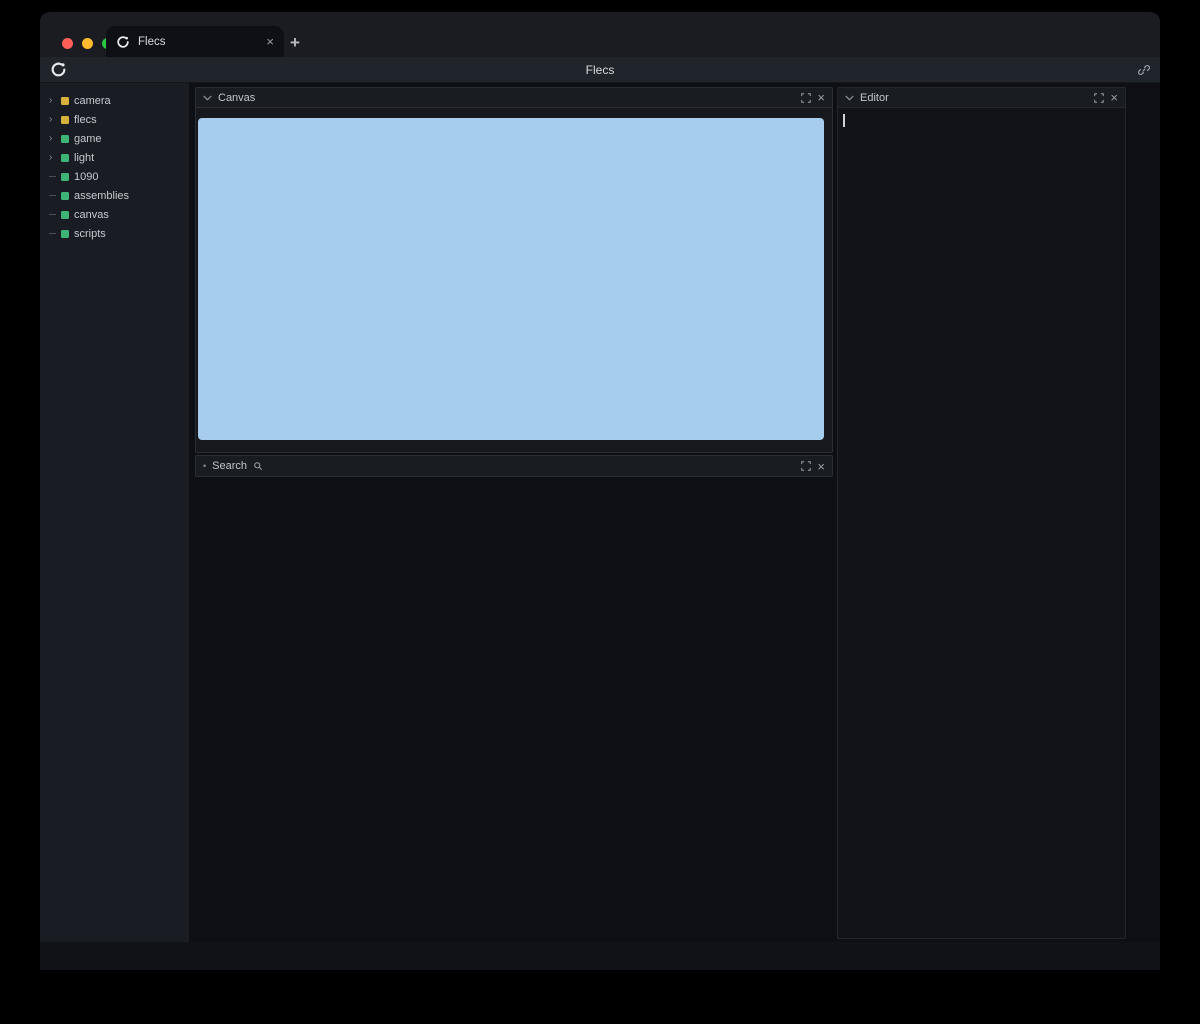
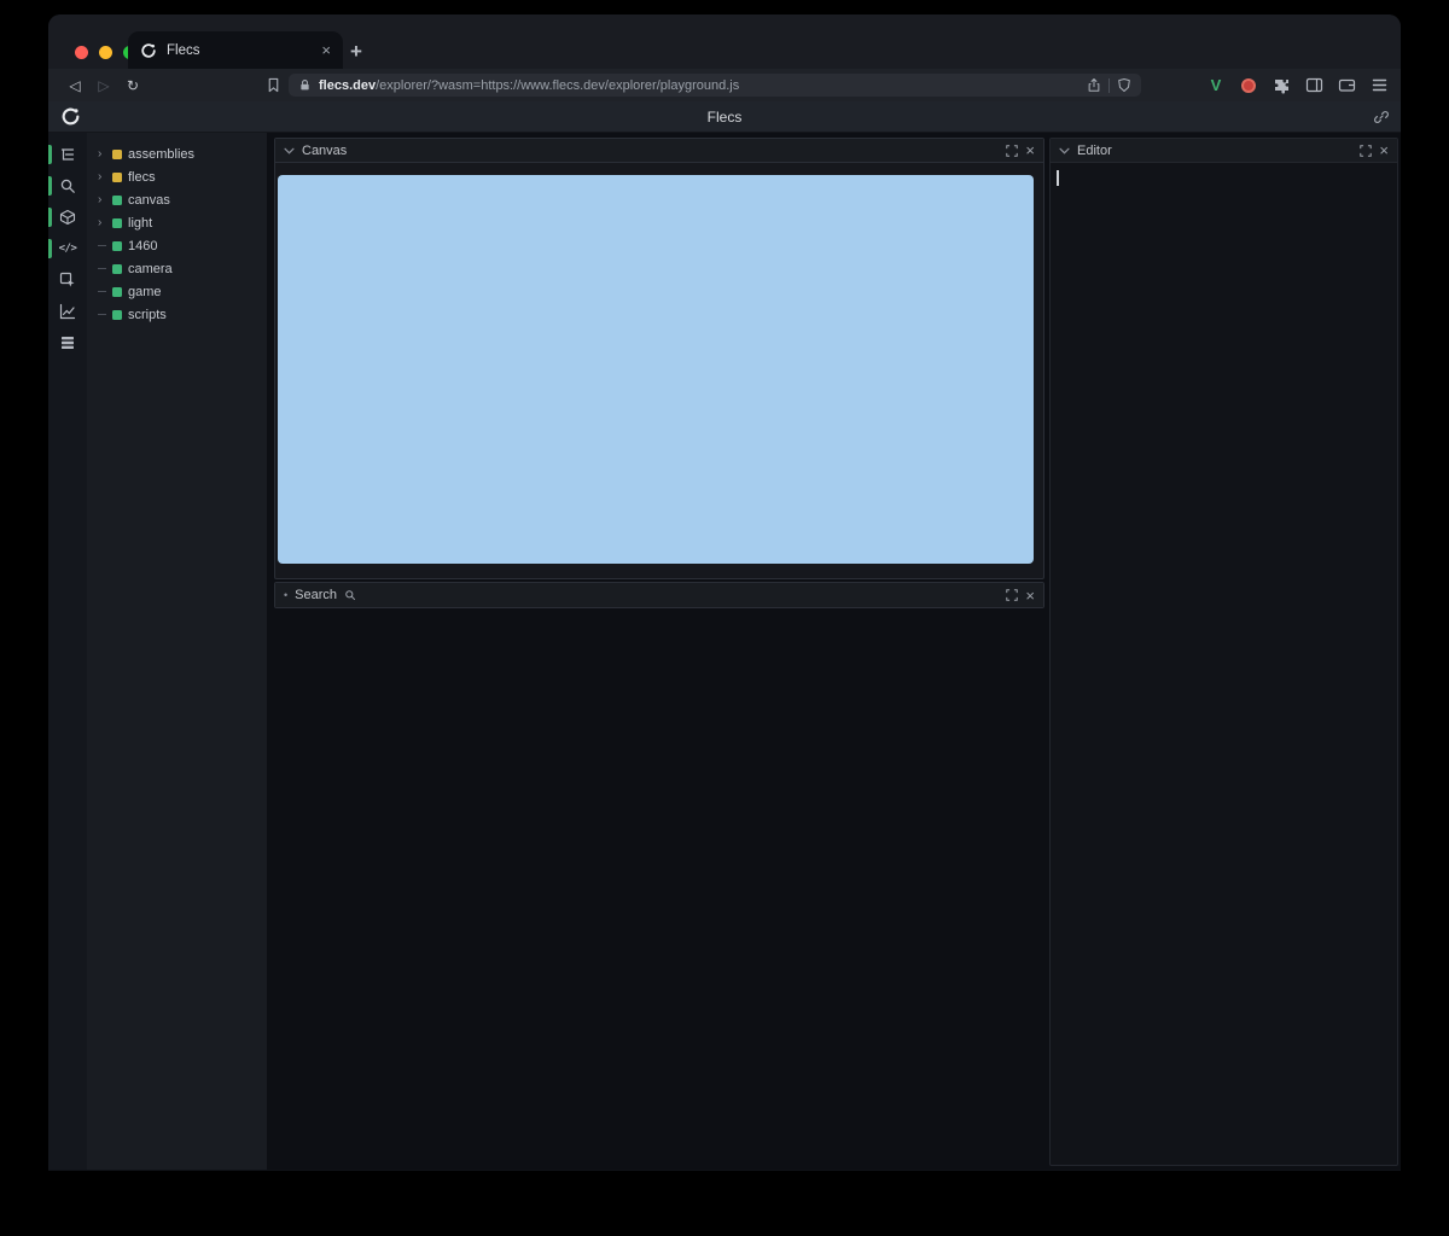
  Flecs
  ×
  +
+ ◁
+ ▷
+ ↻
+ flecs.dev/explorer/?wasm=https://www.flecs.dev/explorer/playground.js
+ V
  Flecs
+ </>
  ›
- camera
+ assemblies
  ›
  flecs
  ›
- game
+ canvas
  ›
  light
- 1090
+ 1460
- assemblies
+ camera
- canvas
+ game
  scripts
  Canvas
  ×
  •
  Search
  ×
  Editor
  ×
